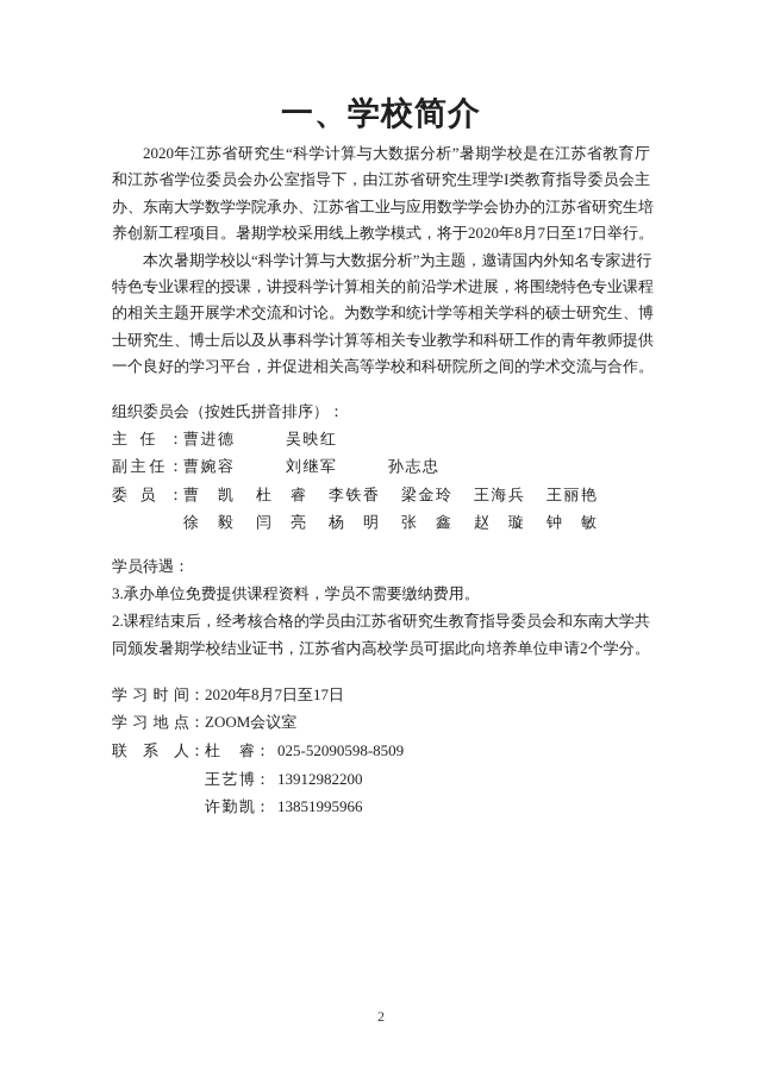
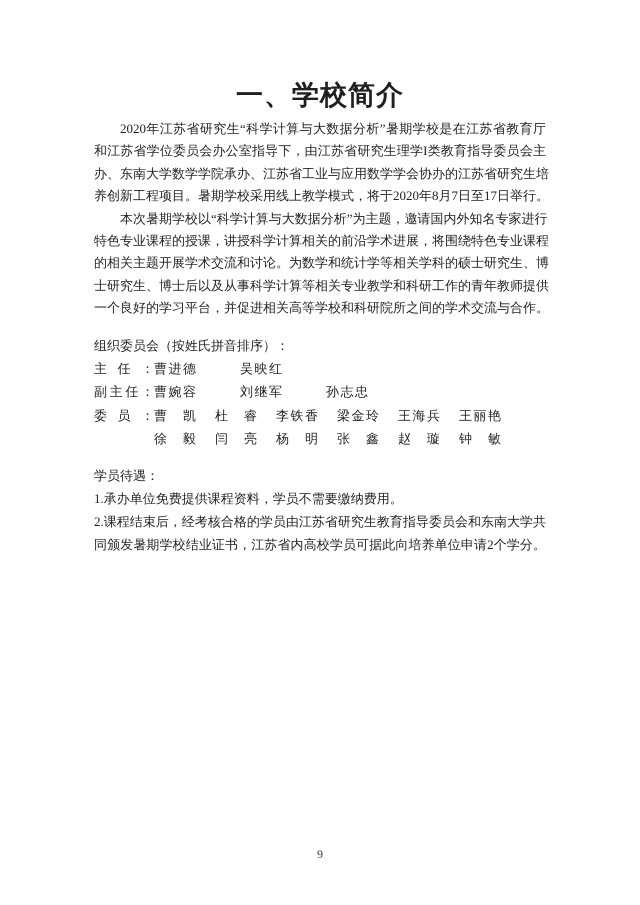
  一、学校简介
  2020年江苏省研究生“科学计算与大数据分析”暑期学校是在江苏省教育厅
  和江苏省学位委员会办公室指导下，由江苏省研究生理学I类教育指导委员会主
  办、东南大学数学学院承办、江苏省工业与应用数学学会协办的江苏省研究生培
  养创新工程项目。暑期学校采用线上教学模式，将于2020年8月7日至17日举行。
  本次暑期学校以“科学计算与大数据分析”为主题，邀请国内外知名专家进行
  特色专业课程的授课，讲授科学计算相关的前沿学术进展，将围绕特色专业课程
  的相关主题开展学术交流和讨论。为数学和统计学等相关学科的硕士研究生、博
  士研究生、博士后以及从事科学计算等相关专业教学和科研工作的青年教师提供
  一个良好的学习平台，并促进相关高等学校和科研院所之间的学术交流与合作。
  组织委员会（按姓氏拼音排序）：
  主任：曹进德 吴映红
  副主任：曹婉容 刘继军 孙志忠
  委员：曹凯 杜睿 李铁香 梁金玲 王海兵 王丽艳
  徐毅 闫亮 杨明 张鑫 赵璇 钟敏
  学员待遇：
- 3.承办单位免费提供课程资料，学员不需要缴纳费用。
+ 1.承办单位免费提供课程资料，学员不需要缴纳费用。
  2.课程结束后，经考核合格的学员由江苏省研究生教育指导委员会和东南大学共
  同颁发暑期学校结业证书，江苏省内高校学员可据此向培养单位申请2个学分。
- 学习时间：2020年8月7日至17日
- 学习地点：ZOOM会议室
- 联系人：杜睿： 025-52090598-8509
- 王艺博： 13912982200
- 许勤凯： 13851995966
- 2
+ 9
